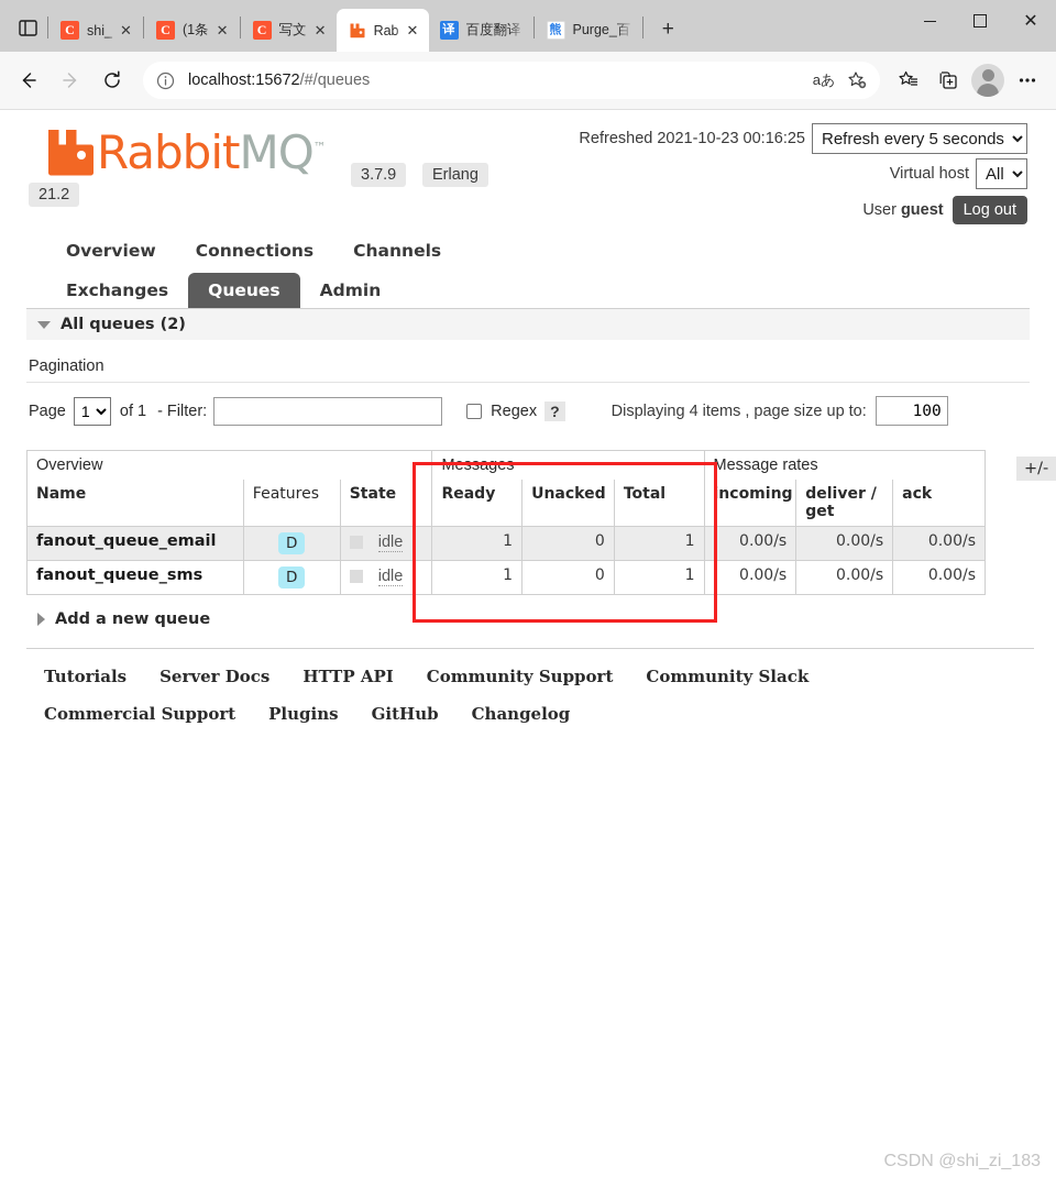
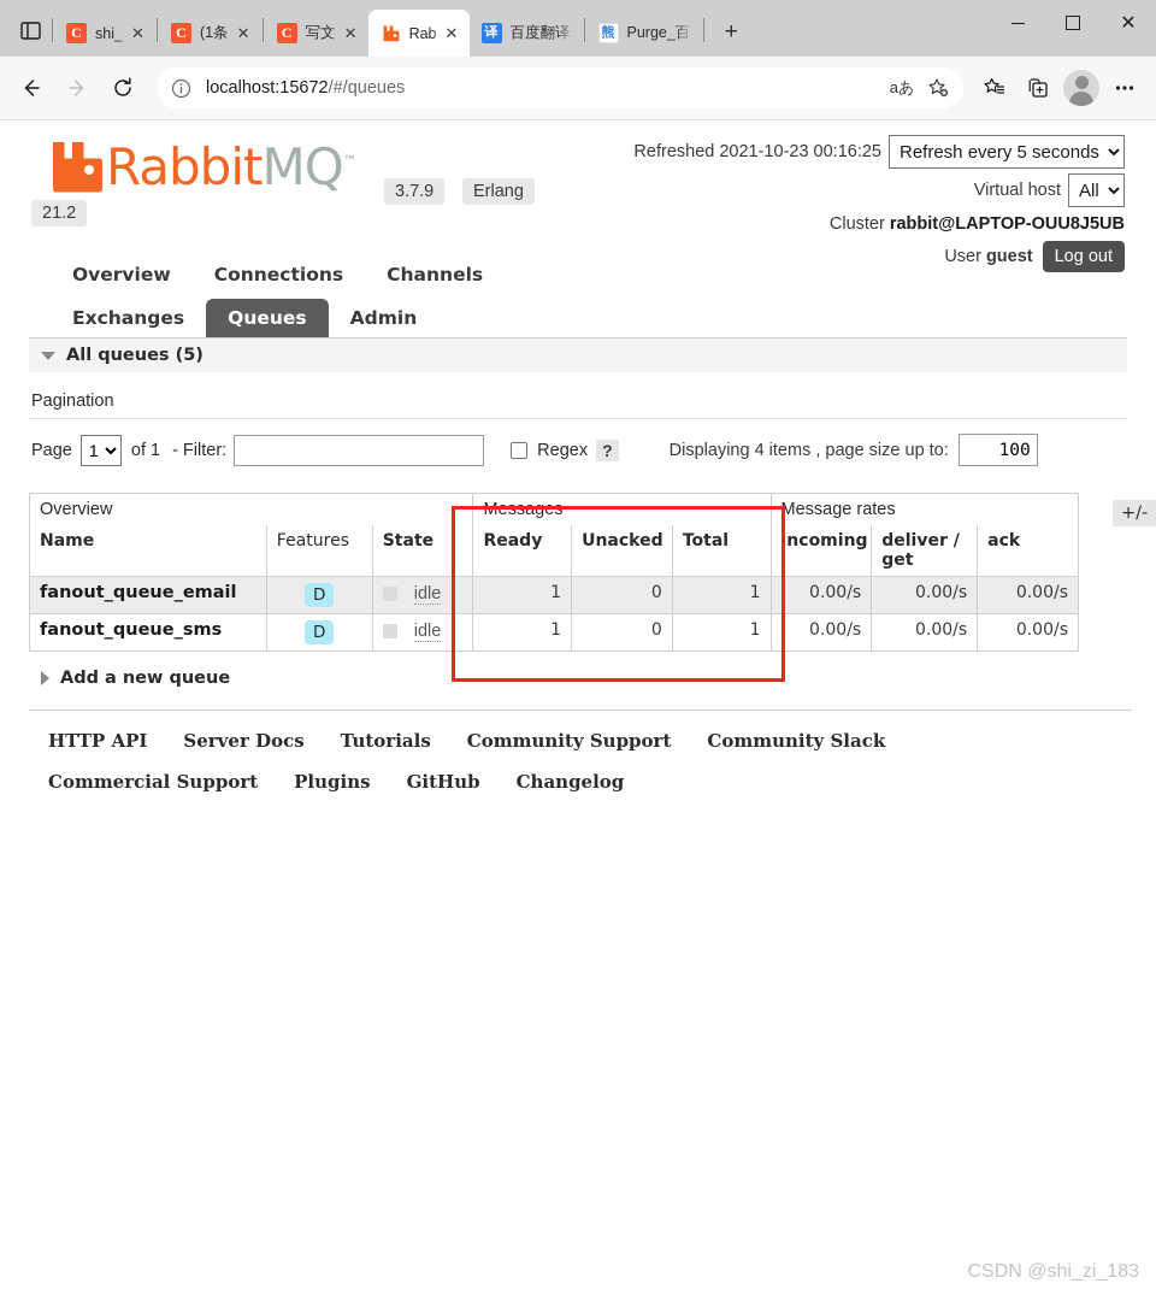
  C
  shi_
  ✕
  C
  (1条
  ✕
  C
  写文
  ✕
  Rab
  ✕
  译
  百度翻译
  熊
  Purge_百
  +
  ✕
  localhost:15672/#/queues
  aあ
  RabbitMQ™
  3.7.9
  Erlang
  21.2
  Refreshed 2021-10-23 00:16:25
  Refresh every 5 seconds
  Virtual host
  All
+ Cluster rabbit@LAPTOP-OUU8J5UB
  User
  guest
  Log out
  Overview
  Connections
  Channels
  Exchanges
  Queues
  Admin
- All queues (2)
+ All queues (5)
  Pagination
  Page
  1
  of 1
  - Filter:
  Regex
  ?
  Displaying 4 items , page size up to:
  100
  Overview	Messages	Message rates
  Name	Features	State	Ready	Unacked	Total	incoming	deliver / get	ack
  fanout_queue_email	D	idle	1	0	1	0.00/s	0.00/s	0.00/s
  fanout_queue_sms	D	idle	1	0	1	0.00/s	0.00/s	0.00/s
  +/-
  Add a new queue
- Tutorials
+ HTTP API
  Server Docs
- HTTP API
+ Tutorials
  Community Support
  Community Slack
  Commercial Support
  Plugins
  GitHub
  Changelog
  CSDN @shi_zi_183
